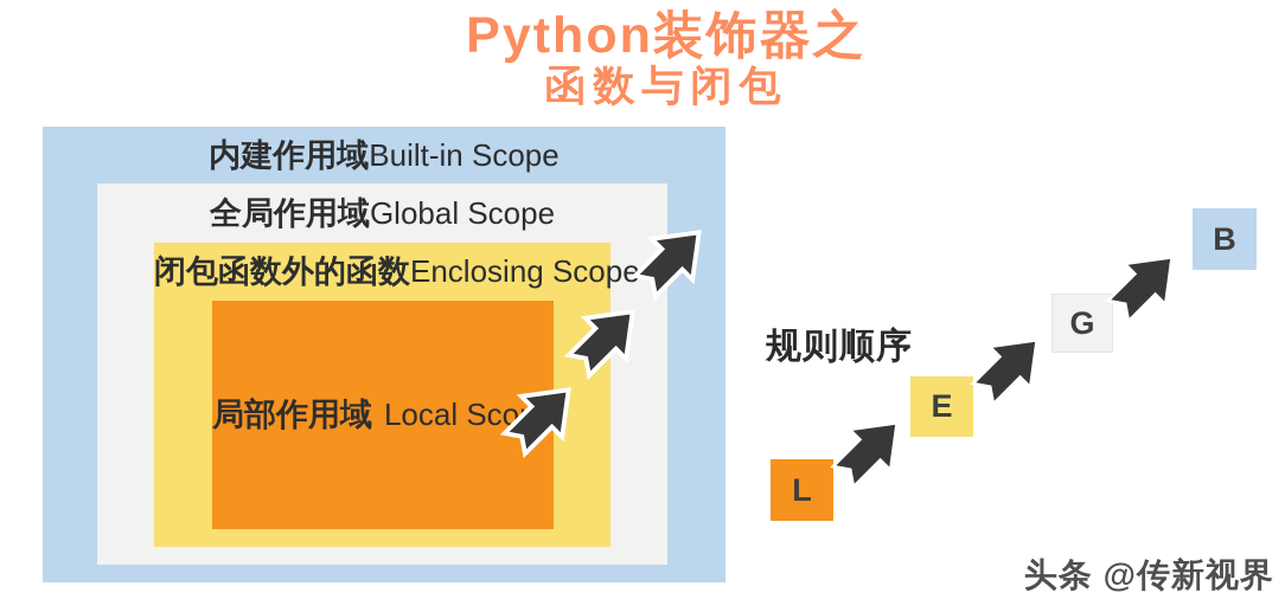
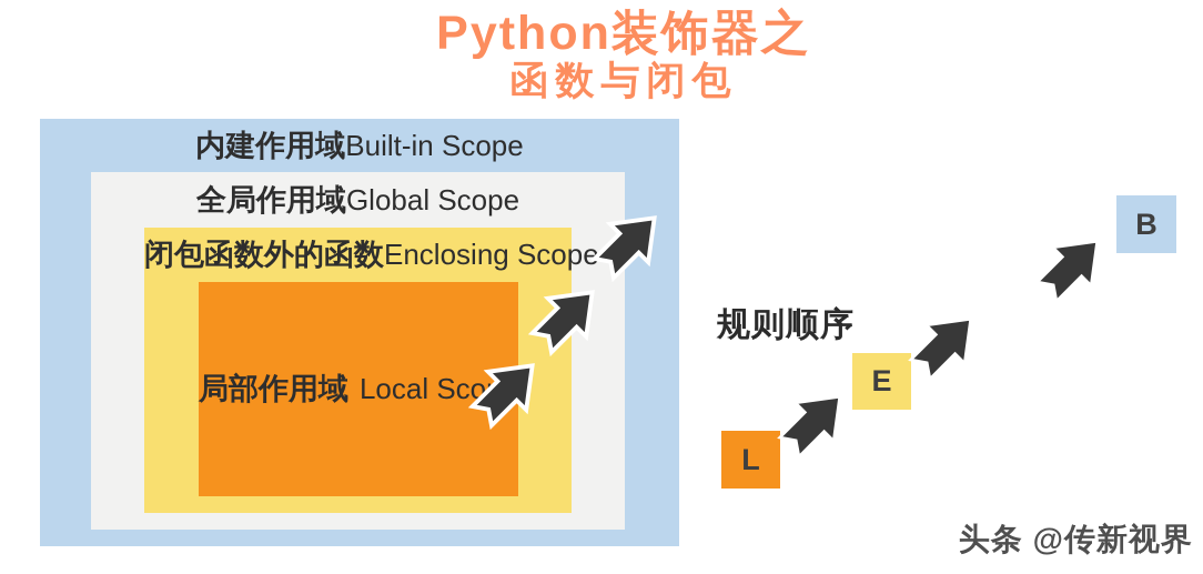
  Python装饰器之
  函数与闭包
  内建作用域Built-in Scope
  全局作用域Global Scope
  闭包函数外的函数Enclosing Scope
  局部作用域
  Local Sco
  规则顺序
  L
  E
- G
  B
  头条 @传新视界
